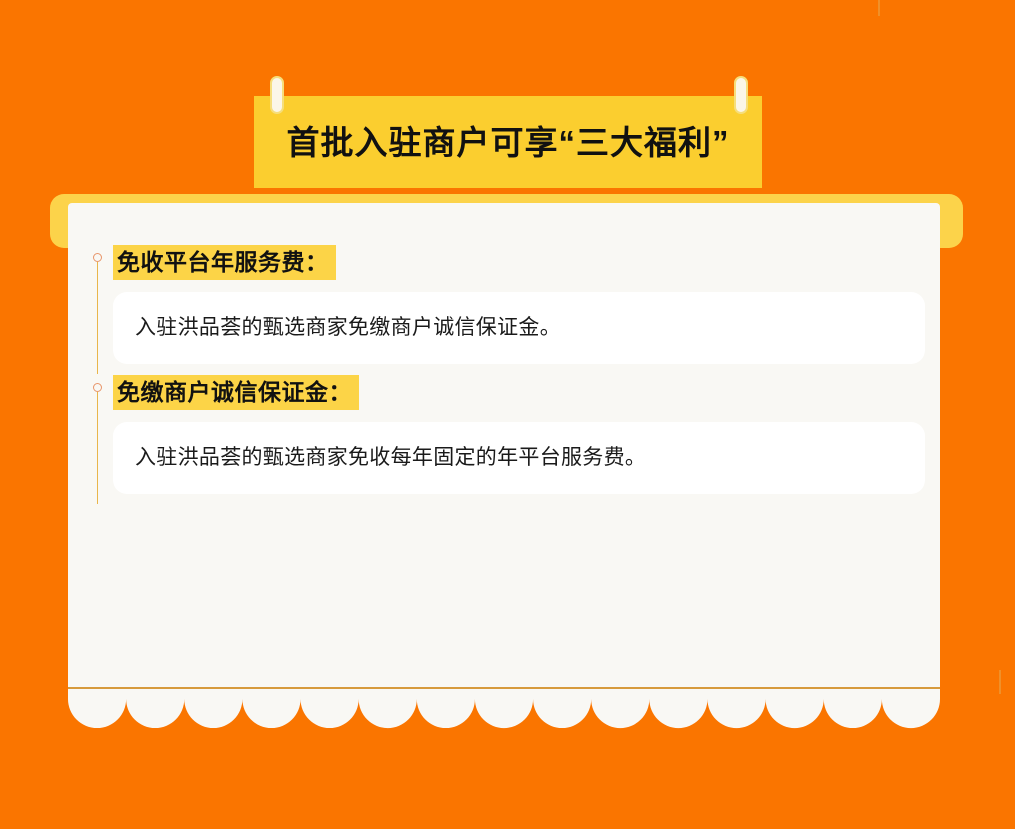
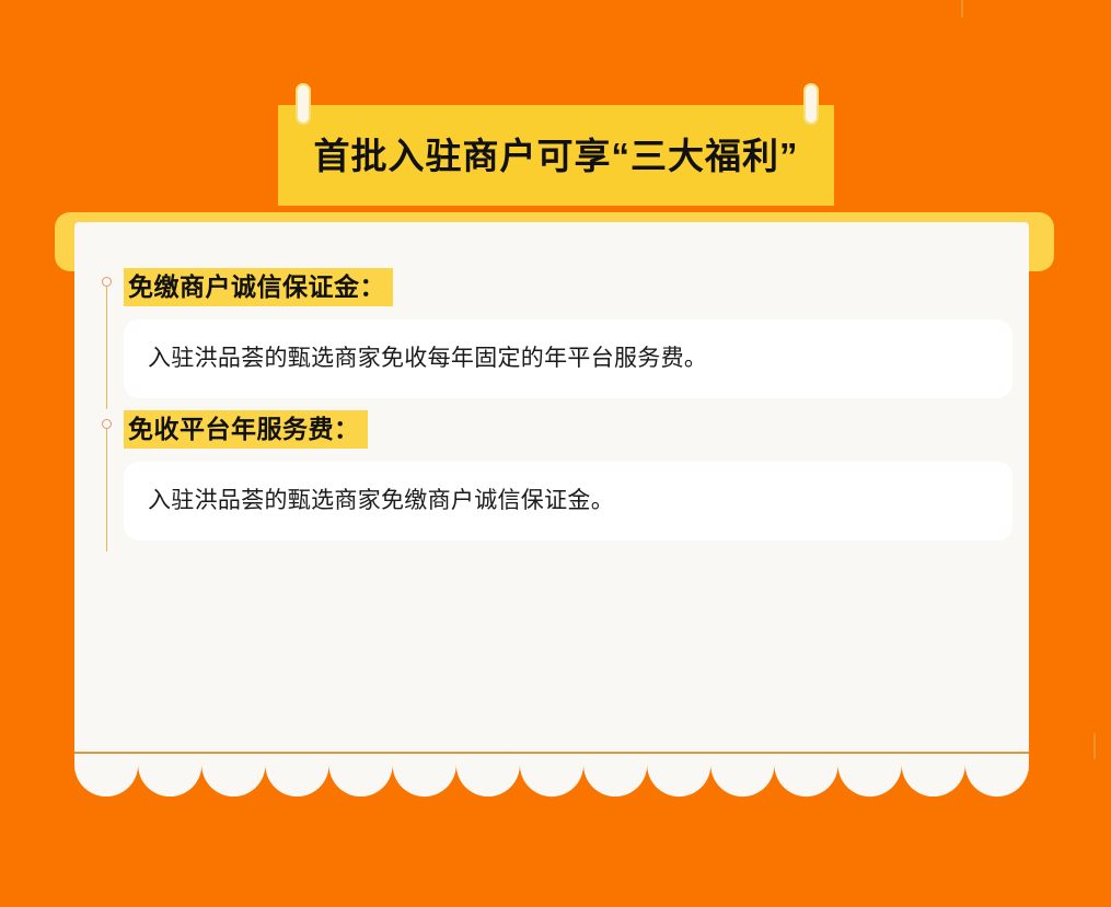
  首批入驻商户可享“三大福利”
- 免收平台年服务费：
+ 免缴商户诚信保证金：
- 入驻洪品荟的甄选商家免缴商户诚信保证金。
+ 入驻洪品荟的甄选商家免收每年固定的年平台服务费。
- 免缴商户诚信保证金：
+ 免收平台年服务费：
- 入驻洪品荟的甄选商家免收每年固定的年平台服务费。
+ 入驻洪品荟的甄选商家免缴商户诚信保证金。
